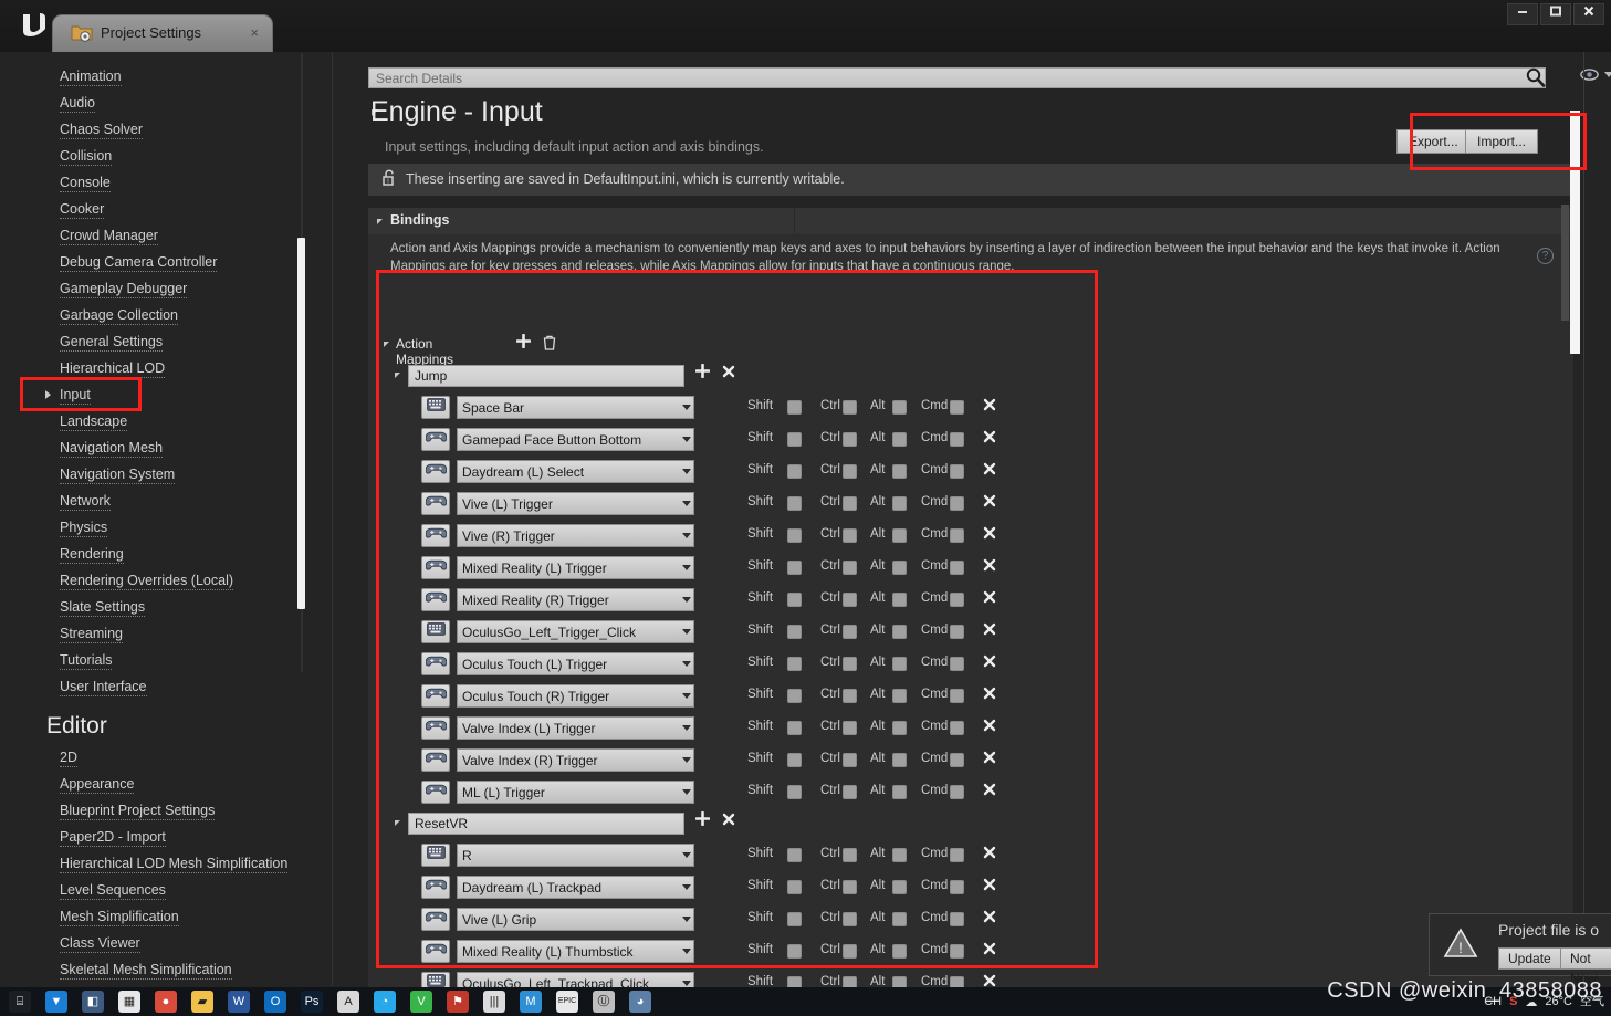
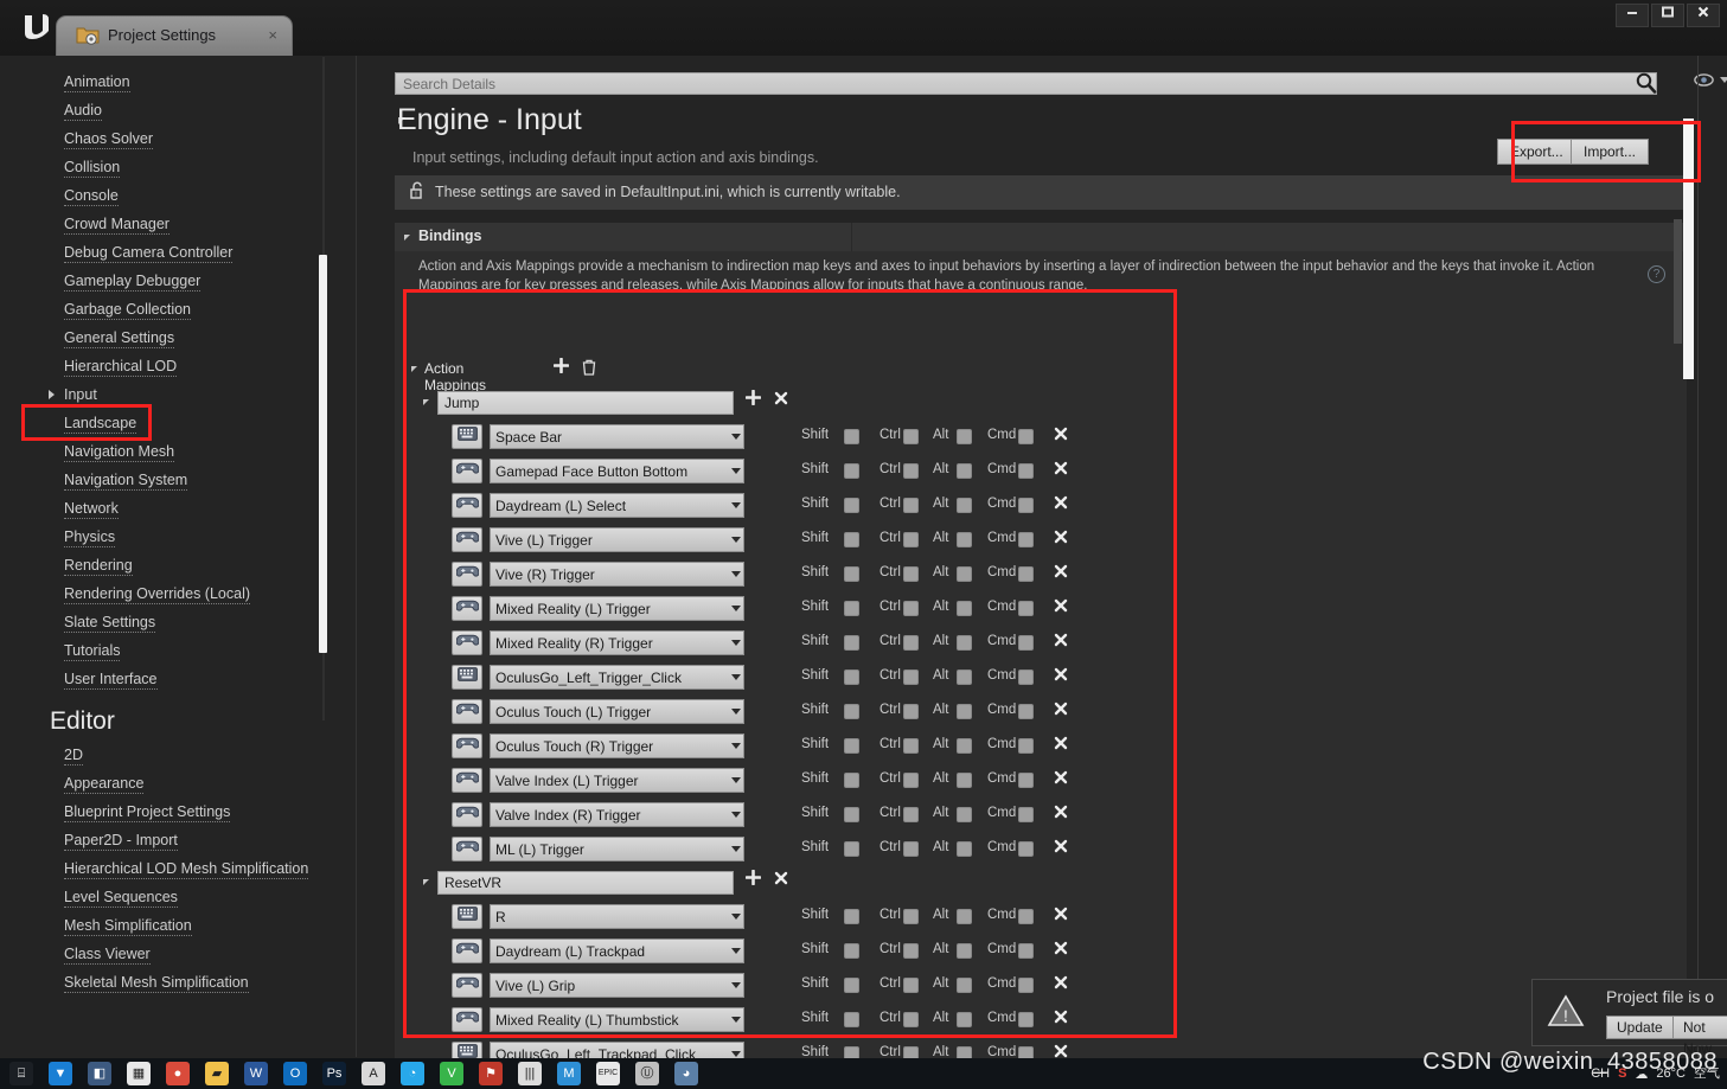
  Project Settings
  ×
  Animation
  Audio
  Chaos Solver
  Collision
  Console
- Cooker
  Crowd Manager
  Debug Camera Controller
  Gameplay Debugger
  Garbage Collection
  General Settings
  Hierarchical LOD
  Input
  Landscape
  Navigation Mesh
  Navigation System
  Network
  Physics
  Rendering
  Rendering Overrides (Local)
  Slate Settings
- Streaming
  Tutorials
  User Interface
  Editor
  2D
  Appearance
  Blueprint Project Settings
  Paper2D - Import
  Hierarchical LOD Mesh Simplification
  Level Sequences
  Mesh Simplification
  Class Viewer
  Skeletal Mesh Simplification
  Search Details
  Engine - Input
  Input settings, including default input action and axis bindings.
- These inserting are saved in DefaultInput.ini, which is currently writable.
+ These settings are saved in DefaultInput.ini, which is currently writable.
  Export...
  Import...
  Bindings
- Action and Axis Mappings provide a mechanism to conveniently map keys and axes to input behaviors by inserting a layer of indirection between the input behavior and the keys that invoke it. Action Mappings are for key presses and releases, while Axis Mappings allow for inputs that have a continuous range.
+ Action and Axis Mappings provide a mechanism to indirection map keys and axes to input behaviors by inserting a layer of indirection between the input behavior and the keys that invoke it. Action Mappings are for key presses and releases, while Axis Mappings allow for inputs that have a continuous range.
  ?
  Action Mappings
  Jump
  Space Bar
  Shift
  Ctrl
  Alt
  Cmd
  Gamepad Face Button Bottom
  Shift
  Ctrl
  Alt
  Cmd
  Daydream (L) Select
  Shift
  Ctrl
  Alt
  Cmd
  Vive (L) Trigger
  Shift
  Ctrl
  Alt
  Cmd
  Vive (R) Trigger
  Shift
  Ctrl
  Alt
  Cmd
  Mixed Reality (L) Trigger
  Shift
  Ctrl
  Alt
  Cmd
  Mixed Reality (R) Trigger
  Shift
  Ctrl
  Alt
  Cmd
  OculusGo_Left_Trigger_Click
  Shift
  Ctrl
  Alt
  Cmd
  Oculus Touch (L) Trigger
  Shift
  Ctrl
  Alt
  Cmd
  Oculus Touch (R) Trigger
  Shift
  Ctrl
  Alt
  Cmd
  Valve Index (L) Trigger
  Shift
  Ctrl
  Alt
  Cmd
  Valve Index (R) Trigger
  Shift
  Ctrl
  Alt
  Cmd
  ML (L) Trigger
  Shift
  Ctrl
  Alt
  Cmd
  ResetVR
  R
  Shift
  Ctrl
  Alt
  Cmd
  Daydream (L) Trackpad
  Shift
  Ctrl
  Alt
  Cmd
  Vive (L) Grip
  Shift
  Ctrl
  Alt
  Cmd
  Mixed Reality (L) Thumbstick
  Shift
  Ctrl
  Alt
  Cmd
  OculusGo_Left_Trackpad_Click
  Shift
  Ctrl
  Alt
  Cmd
  !
  Project file is o
  Update
  Not Now
  ⌸
  ▼
  ◧
  ▦
  ●
  ▰
  W
  O
  Ps
  A
  ◔
  V
  ⚑
  |||
  M
  Ⓤ
  ◕
  CH
  S
  ☁
  26°C
  空气
  CSDN @weixin_43858088
